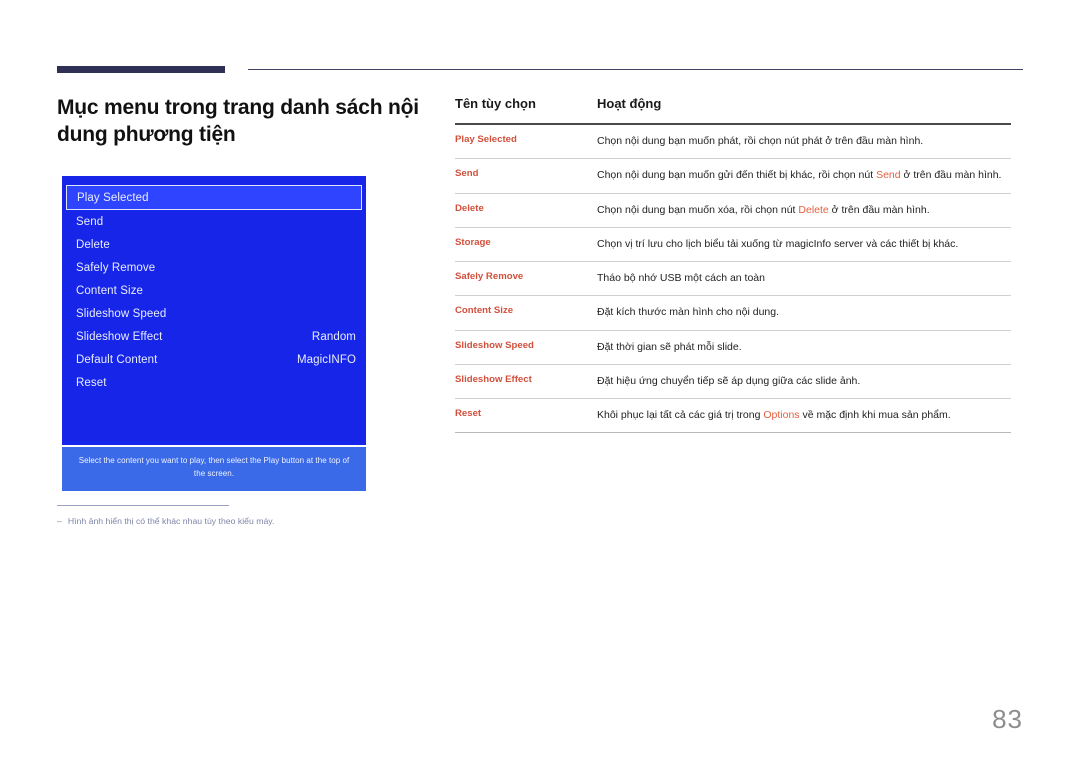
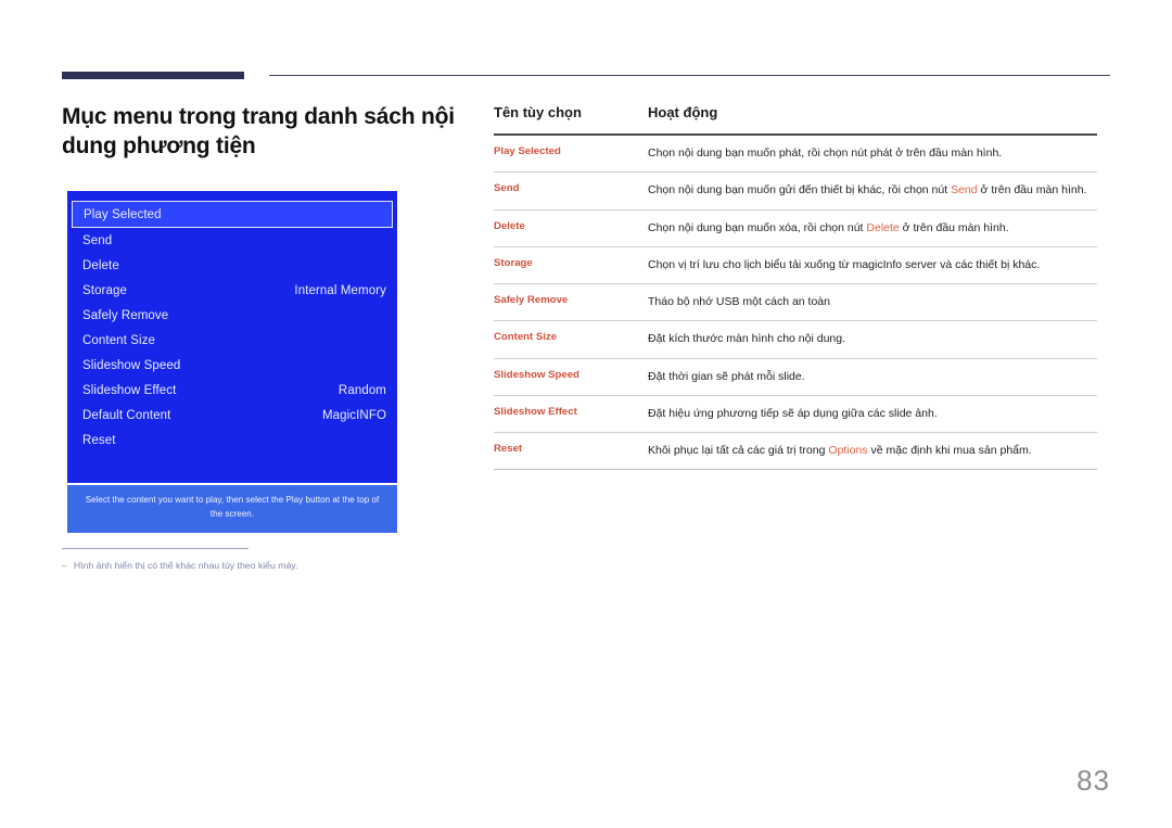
  Mục menu trong trang danh sách nội dung phương tiện
  Play Selected
  Send
  Delete
+ Storage
+ Internal Memory
  Safely Remove
  Content Size
  Slideshow Speed
  Slideshow Effect
  Random
  Default Content
  MagicINFO
  Reset
  Select the content you want to play, then select the Play button at the top of the screen.
  ‒
  Hình ảnh hiển thị có thể khác nhau tùy theo kiểu máy.
  Tên tùy chọn	Hoạt động
  Play Selected	Chọn nội dung bạn muốn phát, rồi chọn nút phát ở trên đầu màn hình.
  Send	Chọn nội dung bạn muốn gửi đến thiết bị khác, rồi chọn nút Send ở trên đầu màn hình.
  Delete	Chọn nội dung bạn muốn xóa, rồi chọn nút Delete ở trên đầu màn hình.
  Storage	Chọn vị trí lưu cho lịch biểu tải xuống từ magicInfo server và các thiết bị khác.
  Safely Remove	Tháo bộ nhớ USB một cách an toàn
  Content Size	Đặt kích thước màn hình cho nội dung.
  Slideshow Speed	Đặt thời gian sẽ phát mỗi slide.
- Slideshow Effect	Đặt hiệu ứng chuyển tiếp sẽ áp dụng giữa các slide ảnh.
+ Slideshow Effect	Đặt hiệu ứng phương tiếp sẽ áp dụng giữa các slide ảnh.
  Reset	Khôi phục lại tất cả các giá trị trong Options về mặc định khi mua sản phẩm.
  83
